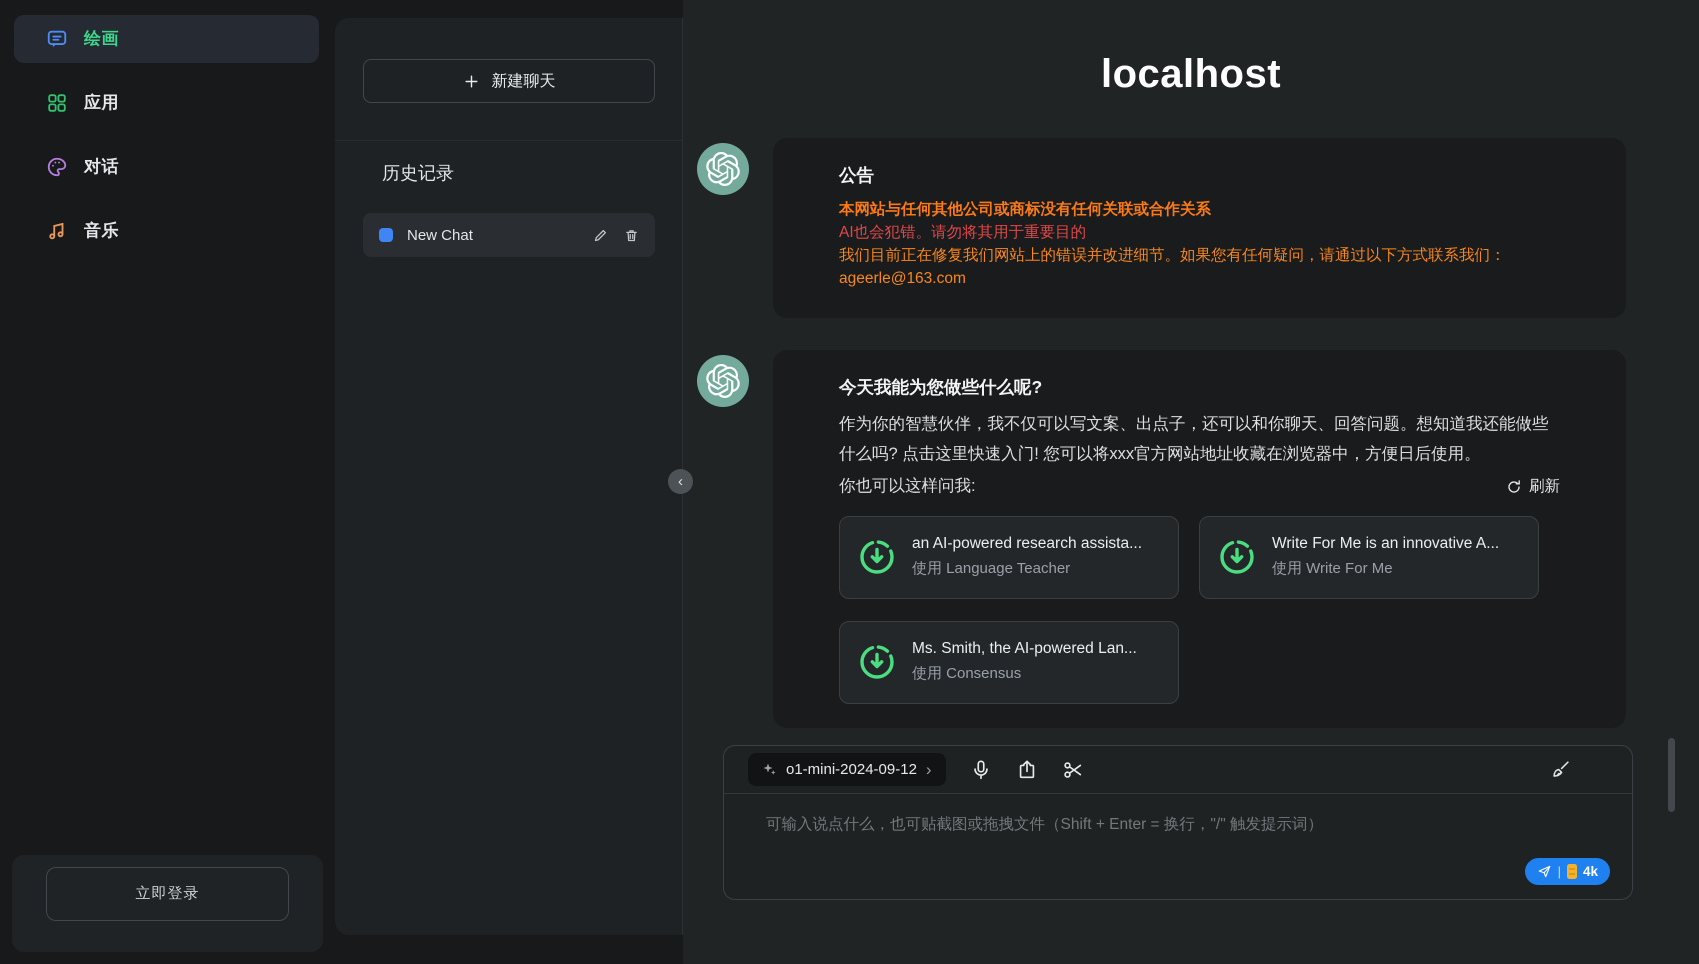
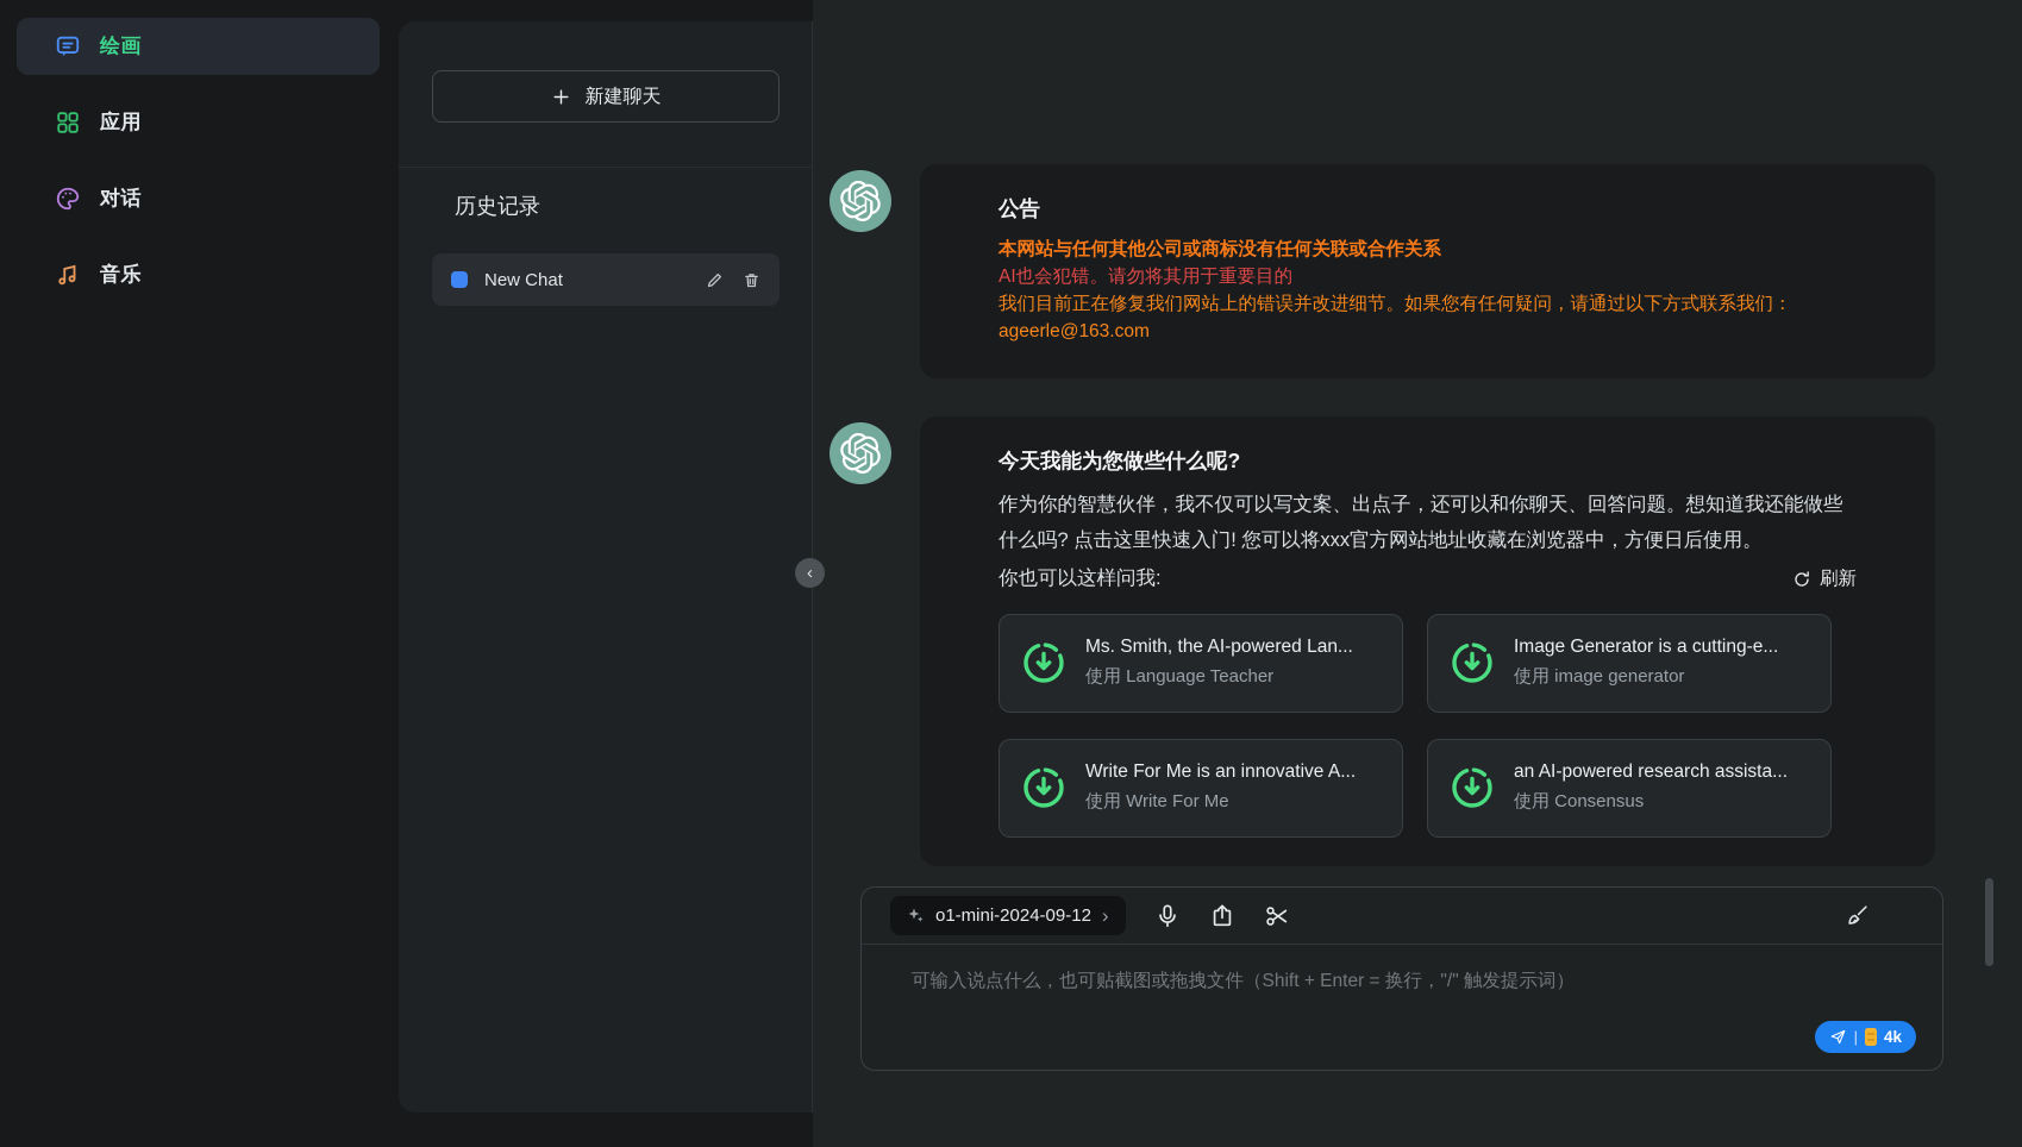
  绘画
  应用
  对话
  音乐
- 立即登录
  新建聊天
  历史记录
  New Chat
- localhost
  公告
  本网站与任何其他公司或商标没有任何关联或合作关系
  AI也会犯错。请勿将其用于重要目的
  我们目前正在修复我们网站上的错误并改进细节。如果您有任何疑问，请通过以下方式联系我们：
  ageerle@163.com
  今天我能为您做些什么呢?
  作为你的智慧伙伴，我不仅可以写文案、出点子，还可以和你聊天、回答问题。想知道我还能做些什么吗? 点击这里快速入门! 您可以将xxx官方网站地址收藏在浏览器中，方便日后使用。
  你也可以这样问我:
  刷新
- an AI-powered research assista...
+ Ms. Smith, the AI-powered Lan...
  使用 Language Teacher
+ Image Generator is a cutting-e...
+ 使用 image generator
  Write For Me is an innovative A...
  使用 Write For Me
- Ms. Smith, the AI-powered Lan...
+ an AI-powered research assista...
  使用 Consensus
  o1-mini-2024-09-12
  ›
  可输入说点什么，也可贴截图或拖拽文件（Shift + Enter = 换行，"/" 触发提示词）
  |
  4k
  ‹
